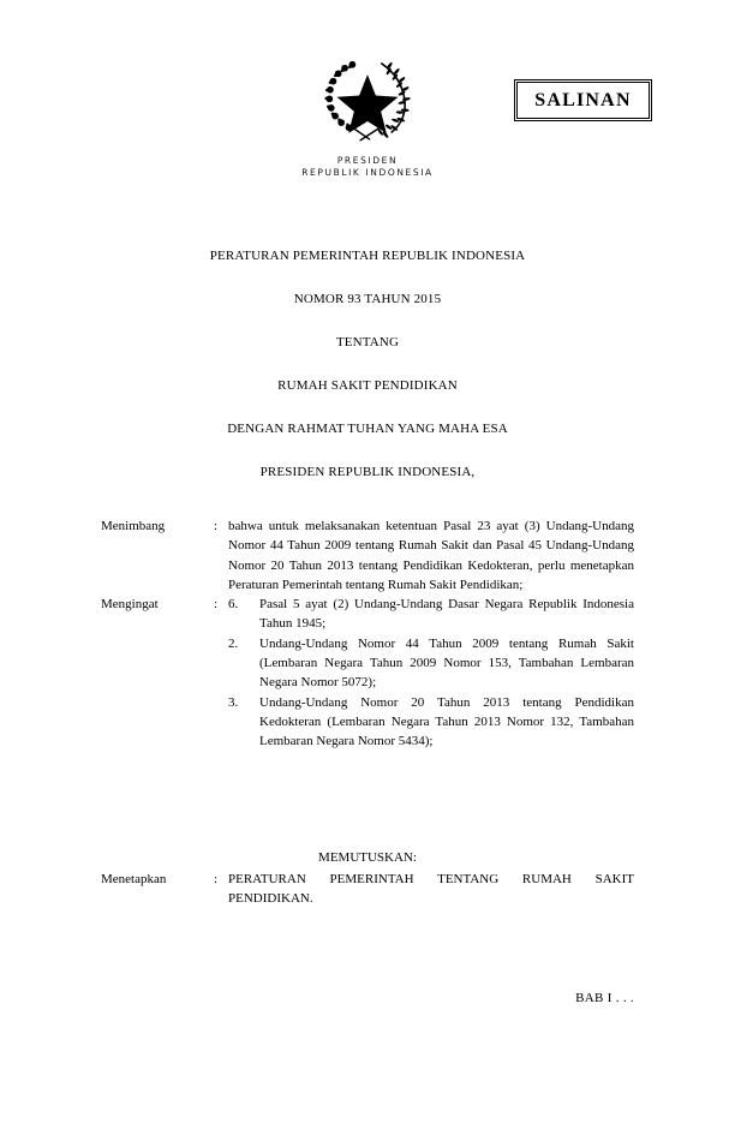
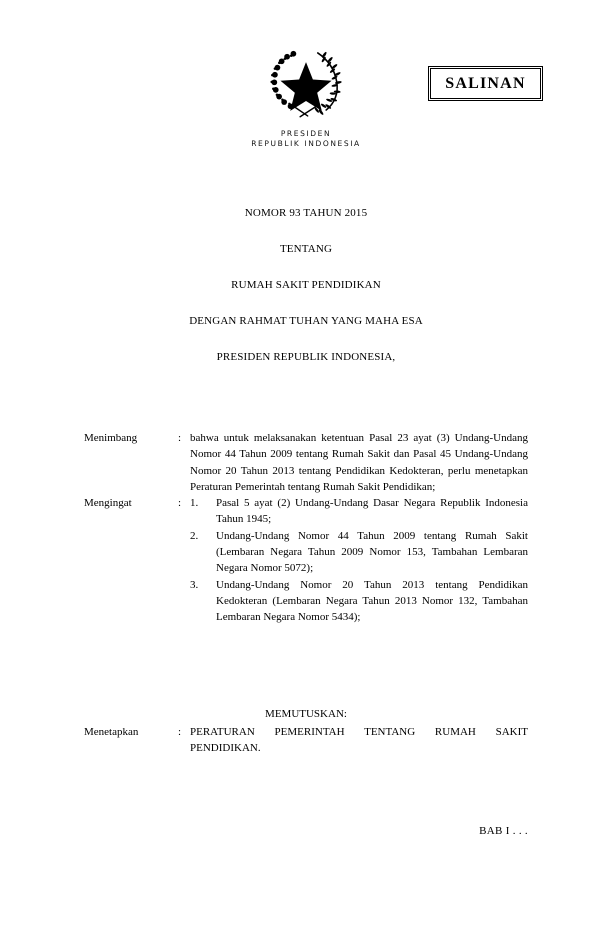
  PRESIDEN
  REPUBLIK INDONESIA
  SALINAN
- PERATURAN PEMERINTAH REPUBLIK INDONESIA
  NOMOR 93 TAHUN 2015
  TENTANG
  RUMAH SAKIT PENDIDIKAN
  DENGAN RAHMAT TUHAN YANG MAHA ESA
  PRESIDEN REPUBLIK INDONESIA,
  Menimbang
  :
  bahwa untuk melaksanakan ketentuan Pasal 23 ayat (3) Undang-Undang Nomor 44 Tahun 2009 tentang Rumah Sakit dan Pasal 45 Undang-Undang Nomor 20 Tahun 2013 tentang Pendidikan Kedokteran, perlu menetapkan Peraturan Pemerintah tentang Rumah Sakit Pendidikan;
  Mengingat
  :
- 6.
+ 1.
  Pasal 5 ayat (2) Undang-Undang Dasar Negara Republik Indonesia Tahun 1945;
  2.
  Undang-Undang Nomor 44 Tahun 2009 tentang Rumah Sakit (Lembaran Negara Tahun 2009 Nomor 153, Tambahan Lembaran Negara Nomor 5072);
  3.
  Undang-Undang Nomor 20 Tahun 2013 tentang Pendidikan Kedokteran (Lembaran Negara Tahun 2013 Nomor 132, Tambahan Lembaran Negara Nomor 5434);
  MEMUTUSKAN:
  Menetapkan
  :
  PERATURAN PEMERINTAH TENTANG RUMAH SAKIT PENDIDIKAN.
  BAB I . . .
